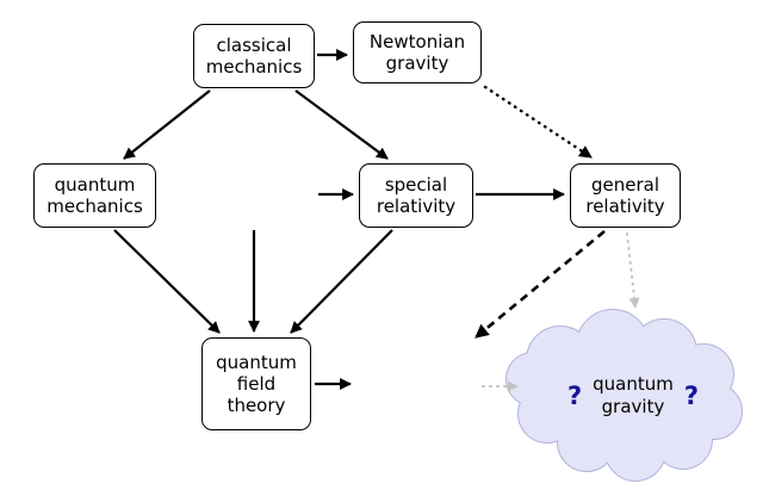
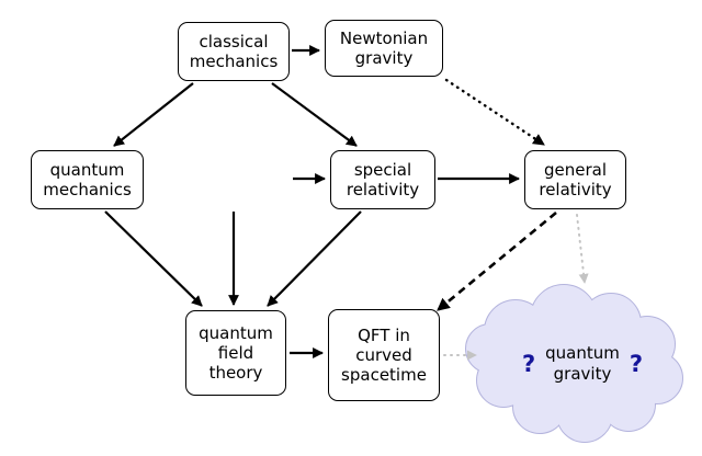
  classical
  mechanics
  Newtonian
  gravity
  quantum
  mechanics
  special
  relativity
  general
  relativity
  quantum
  field
  theory
+ QFT in
+ curved
+ spacetime
  ?
  quantum
  gravity
  ?
